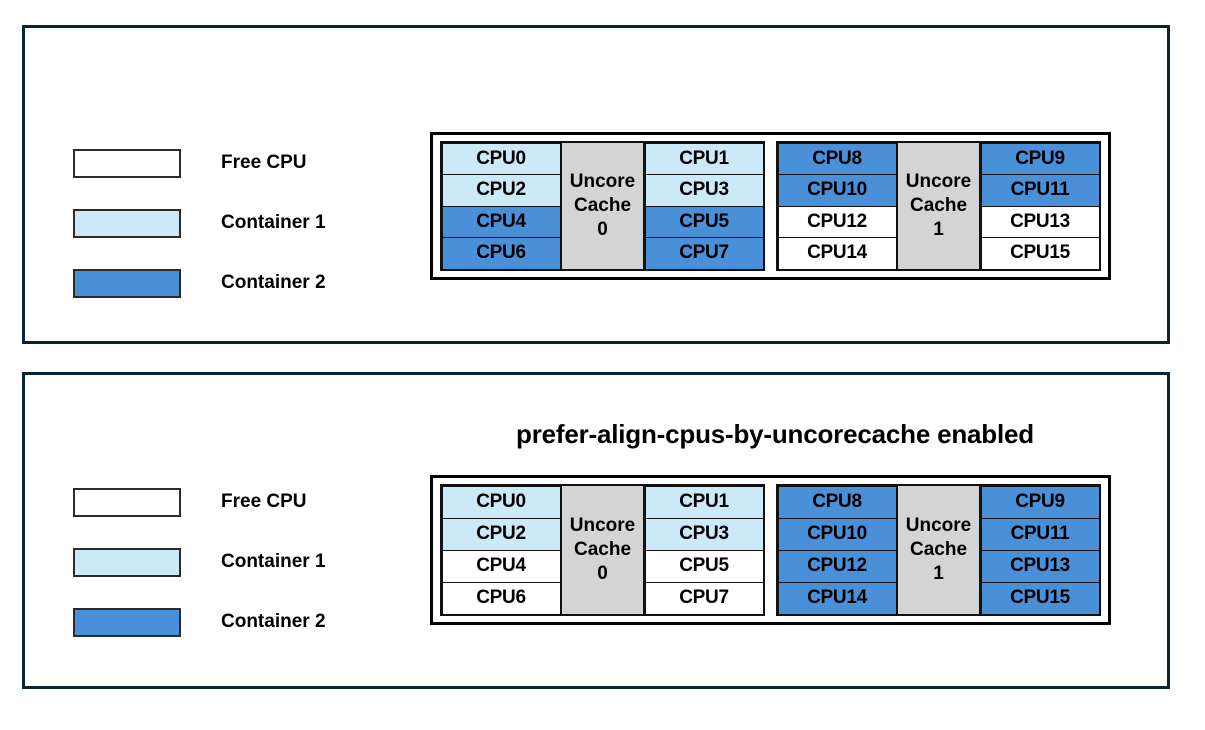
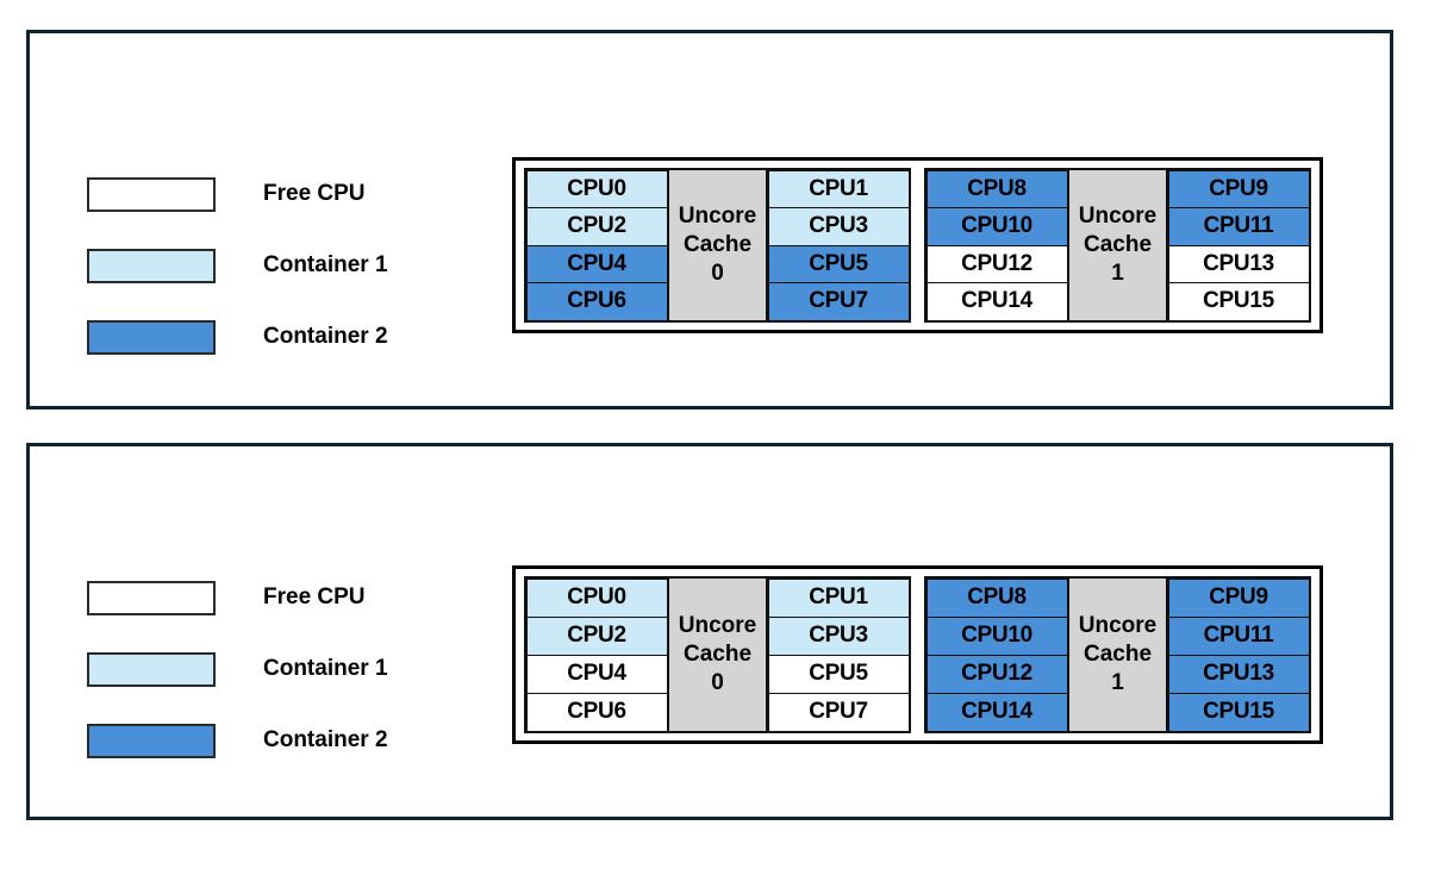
  Free CPU
  Container 1
  Container 2
  CPU0
  CPU2
  CPU4
  CPU6
  Uncore
  Cache
  0
  CPU1
  CPU3
  CPU5
  CPU7
  CPU8
  CPU10
  CPU12
  CPU14
  Uncore
  Cache
  1
  CPU9
  CPU11
  CPU13
  CPU15
- prefer-align-cpus-by-uncorecache enabled
  Free CPU
  Container 1
  Container 2
  CPU0
  CPU2
  CPU4
  CPU6
  Uncore
  Cache
  0
  CPU1
  CPU3
  CPU5
  CPU7
  CPU8
  CPU10
  CPU12
  CPU14
  Uncore
  Cache
  1
  CPU9
  CPU11
  CPU13
  CPU15
